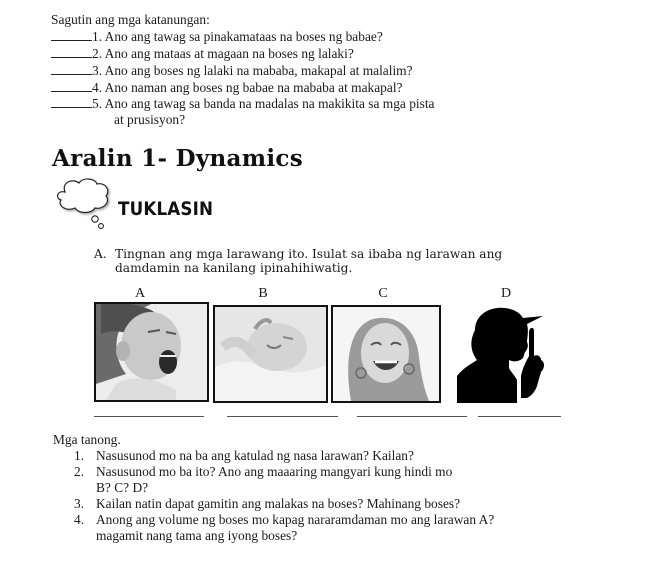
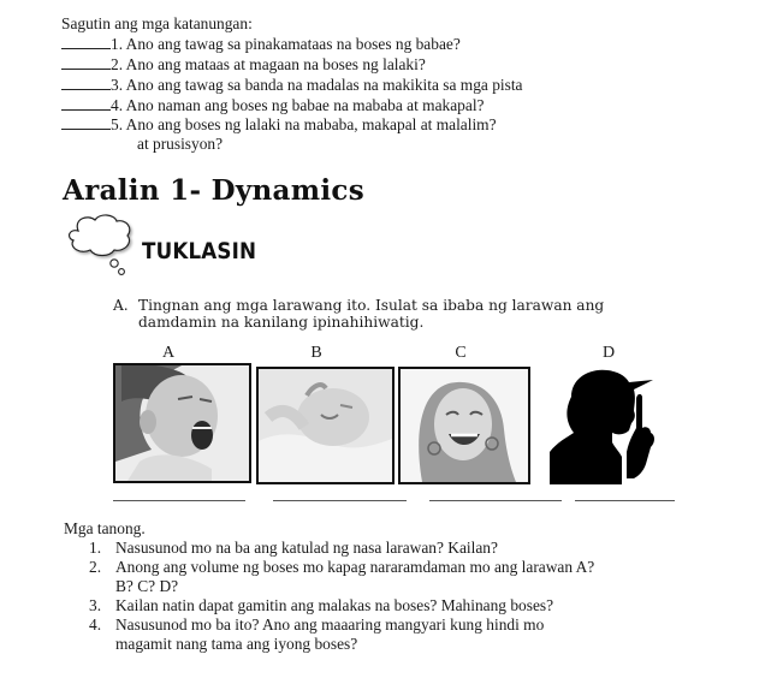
  Sagutin ang mga katanungan:
  1. Ano ang tawag sa pinakamataas na boses ng babae?
  2. Ano ang mataas at magaan na boses ng lalaki?
- 3. Ano ang boses ng lalaki na mababa, makapal at malalim?
+ 3. Ano ang tawag sa banda na madalas na makikita sa mga pista
  4. Ano naman ang boses ng babae na mababa at makapal?
- 5. Ano ang tawag sa banda na madalas na makikita sa mga pista
+ 5. Ano ang boses ng lalaki na mababa, makapal at malalim?
  at prusisyon?
  Aralin 1- Dynamics
  TUKLASIN
  A.
  Tingnan ang mga larawang ito. Isulat sa ibaba ng larawan ang
  damdamin na kanilang ipinahihiwatig.
  A
  B
  C
  D
  Mga tanong.
  1. Nasusunod mo na ba ang katulad ng nasa larawan? Kailan?
- 2. Nasusunod mo ba ito? Ano ang maaaring mangyari kung hindi mo
+ 2. Anong ang volume ng boses mo kapag nararamdaman mo ang larawan A?
  B? C? D?
  3. Kailan natin dapat gamitin ang malakas na boses? Mahinang boses?
- 4. Anong ang volume ng boses mo kapag nararamdaman mo ang larawan A?
+ 4. Nasusunod mo ba ito? Ano ang maaaring mangyari kung hindi mo
  magamit nang tama ang iyong boses?
